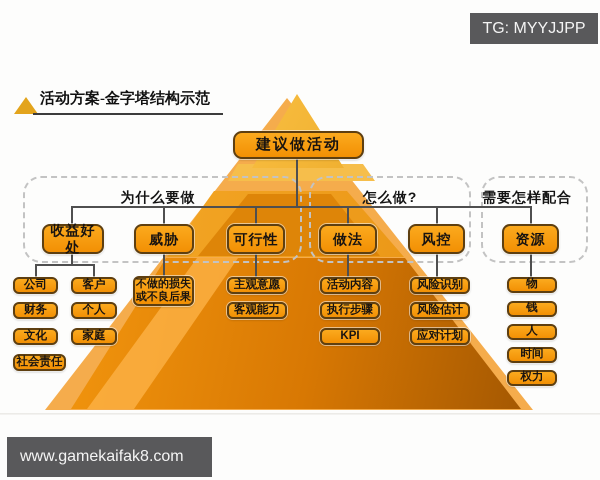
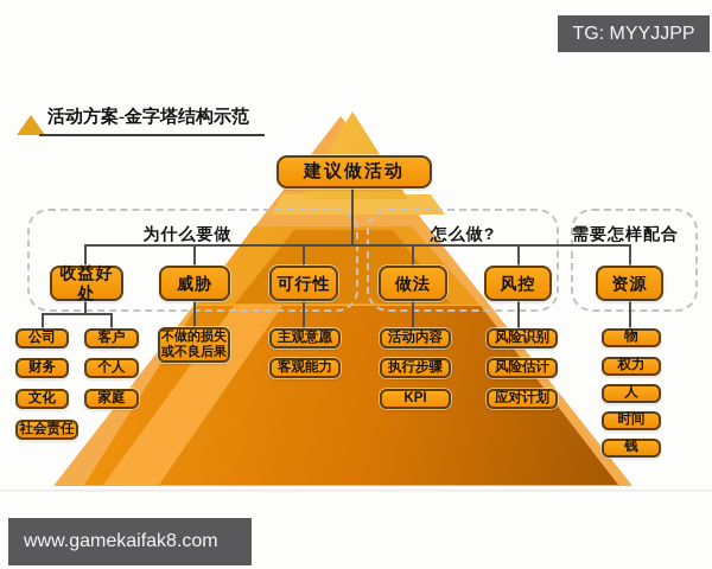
  为什么要做
  怎么做?
  需要怎样配合
  建议做活动
  收益好处
  威胁
  可行性
  做法
  风控
  资源
  公司
  财务
  文化
  社会责任
  客户
  个人
  家庭
  不做的损失或不良后果
  主观意愿
  客观能力
  活动内容
  执行步骤
  KPI
  风险识别
  风险估计
  应对计划
  物
- 钱
+ 权力
  人
  时间
- 权力
+ 钱
  活动方案-金字塔结构示范
  TG: MYYJJPP
  www.gamekaifak8.com
